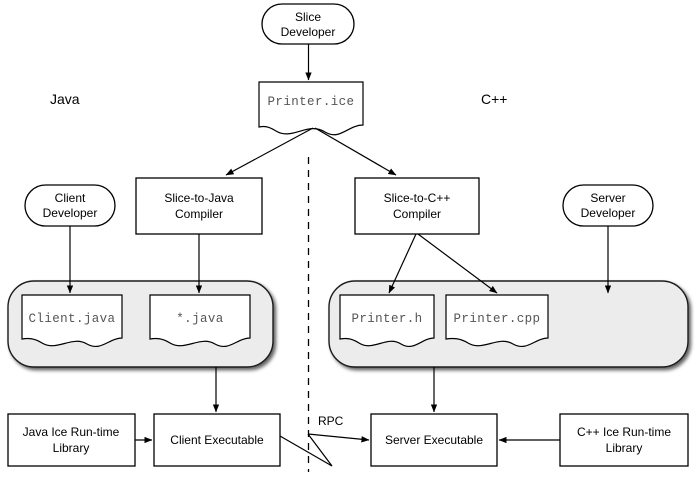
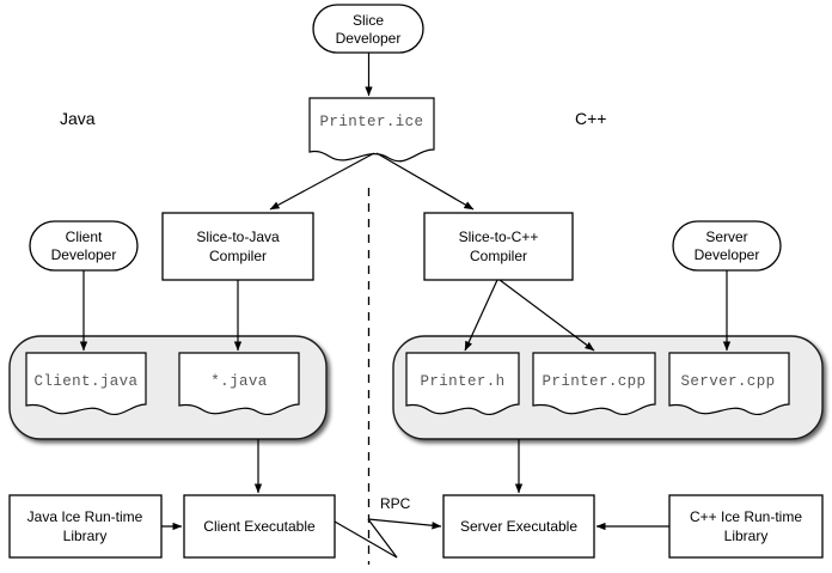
  Java
  C++
  Slice
  Developer
  Printer.ice
  Client
  Developer
  Server
  Developer
  Slice-to-Java
  Compiler
  Slice-to-C++
  Compiler
  Client.java
  *.java
  Printer.h
  Printer.cpp
+ Server.cpp
  Java Ice Run-time
  Library
  Client Executable
  Server Executable
  C++ Ice Run-time
  Library
  RPC
